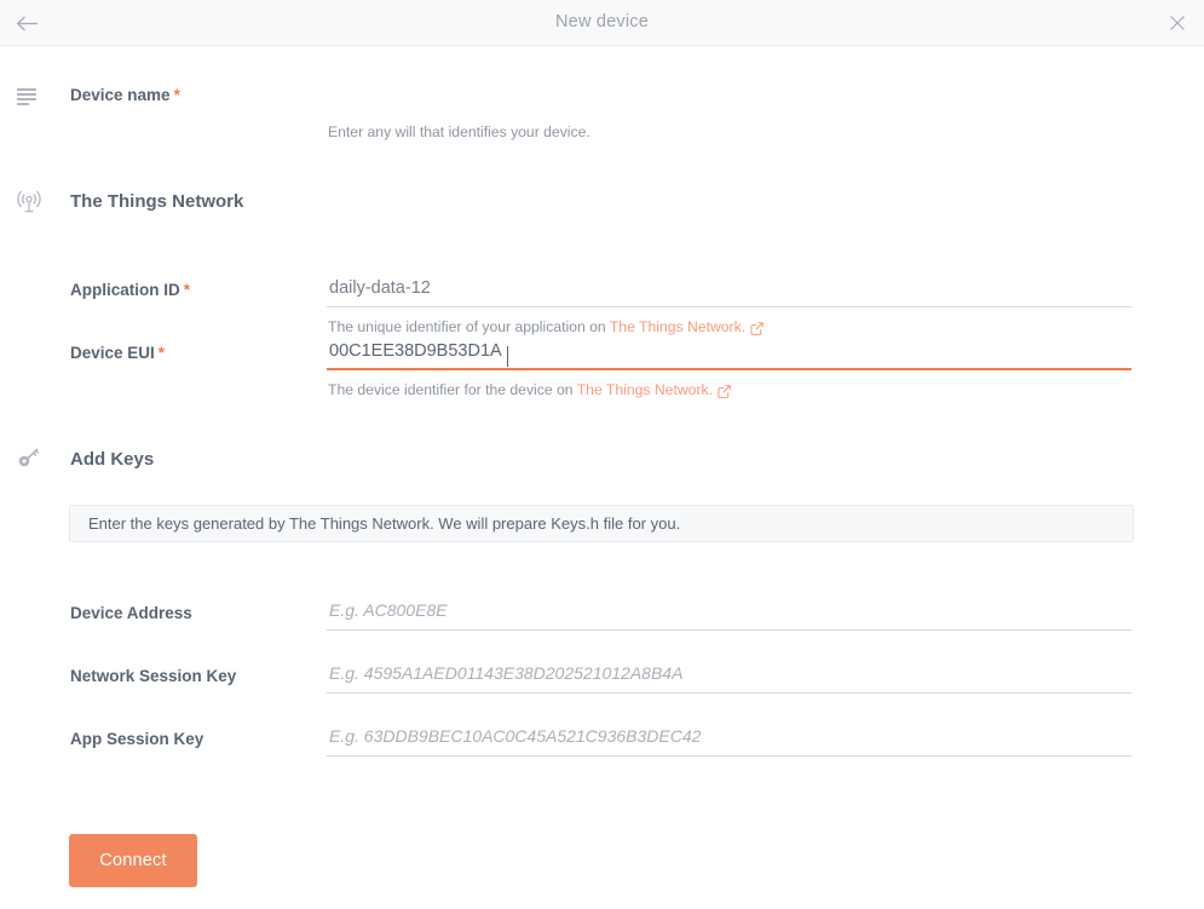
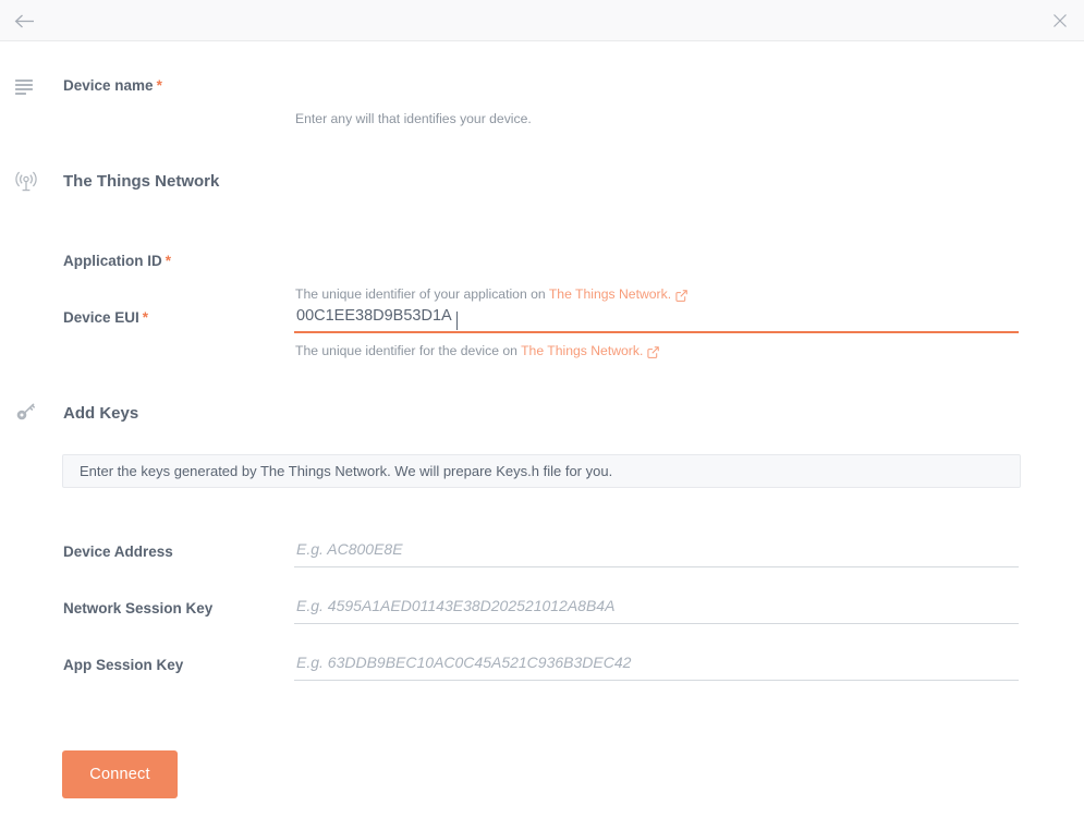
- New device
  Device name *
  Enter any will that identifies your device.
  The Things Network
  Application ID *
- daily-data-12
  The unique identifier of your application on The Things Network.
  Device EUI *
  00C1EE38D9B53D1A
- The device identifier for the device on The Things Network.
+ The unique identifier for the device on The Things Network.
  Add Keys
  Enter the keys generated by The Things Network. We will prepare Keys.h file for you.
  Device Address
  E.g. AC800E8E
  Network Session Key
  E.g. 4595A1AED01143E38D202521012A8B4A
  App Session Key
  E.g. 63DDB9BEC10AC0C45A521C936B3DEC42
  Connect
